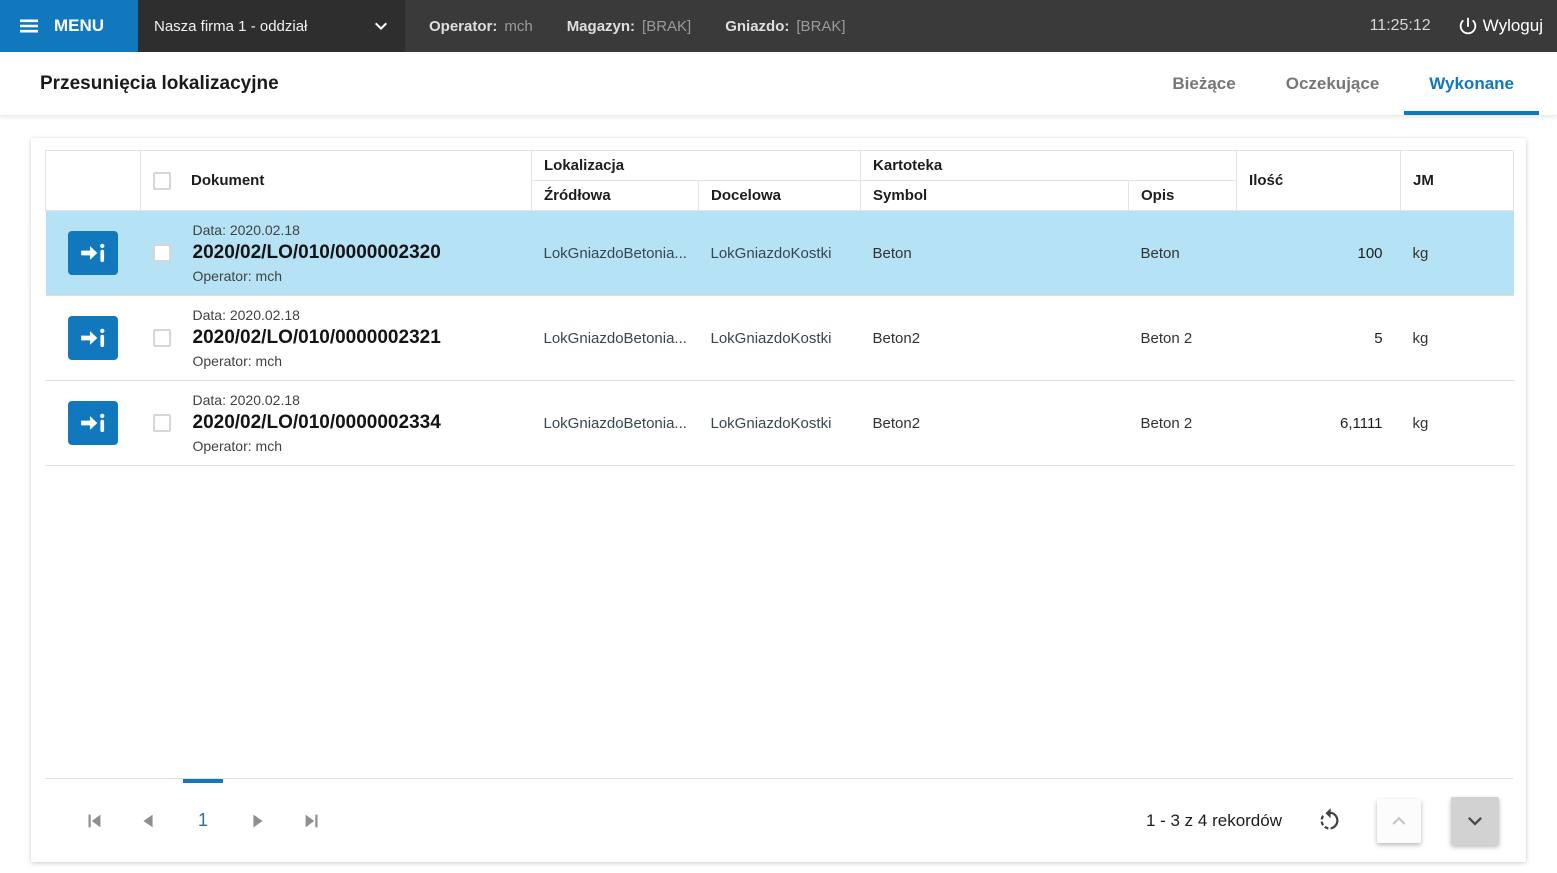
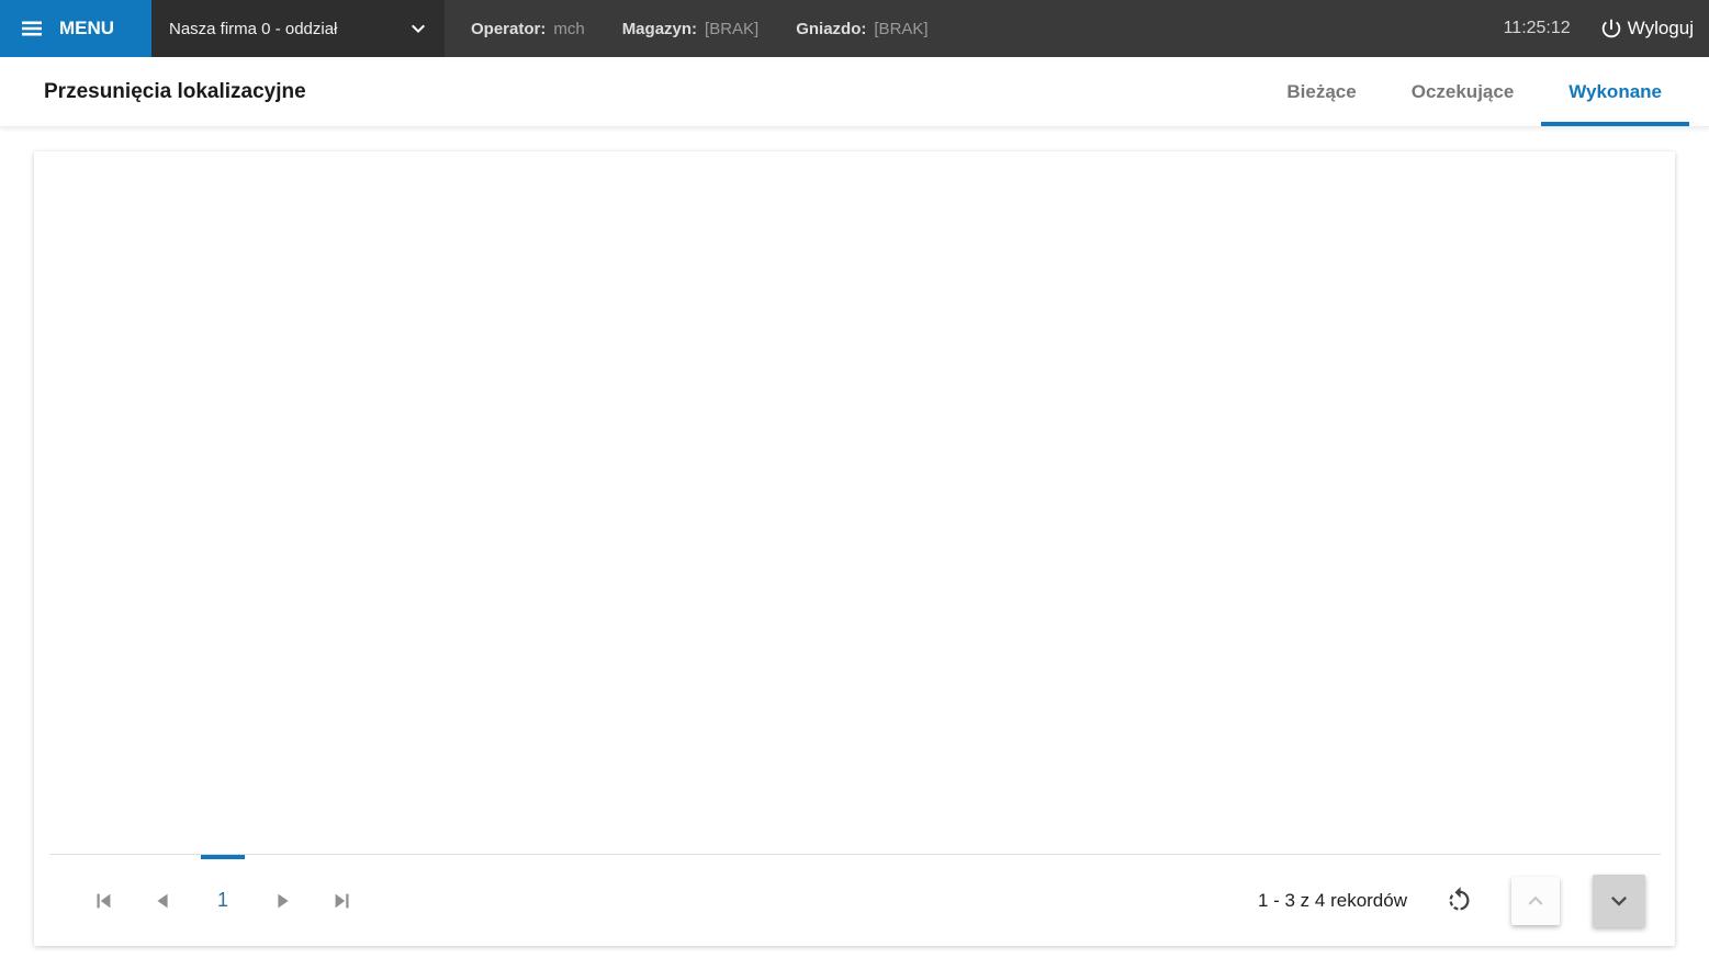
  MENU
- Nasza firma 1 - oddział
+ Nasza firma 0 - oddział
  Operator:
  mch
  Magazyn:
  [BRAK]
  Gniazdo:
  [BRAK]
  11:25:12
  Wyloguj
  Przesunięcia lokalizacyjne
  Bieżące
  Oczekujące
  Wykonane
- 	Dokument	Lokalizacja	Kartoteka	Ilość	JM
- Źródłowa	Docelowa	Symbol	Opis
- 	Data: 2020.02.18 2020/02/LO/010/0000002320 Operator: mch	LokGniazdoBetonia...	LokGniazdoKostki	Beton	Beton	100	kg
- 	Data: 2020.02.18 2020/02/LO/010/0000002321 Operator: mch	LokGniazdoBetonia...	LokGniazdoKostki	Beton2	Beton 2	5	kg
- 	Data: 2020.02.18 2020/02/LO/010/0000002334 Operator: mch	LokGniazdoBetonia...	LokGniazdoKostki	Beton2	Beton 2	6,1111	kg
  1
  1 - 3 z 4 rekordów
